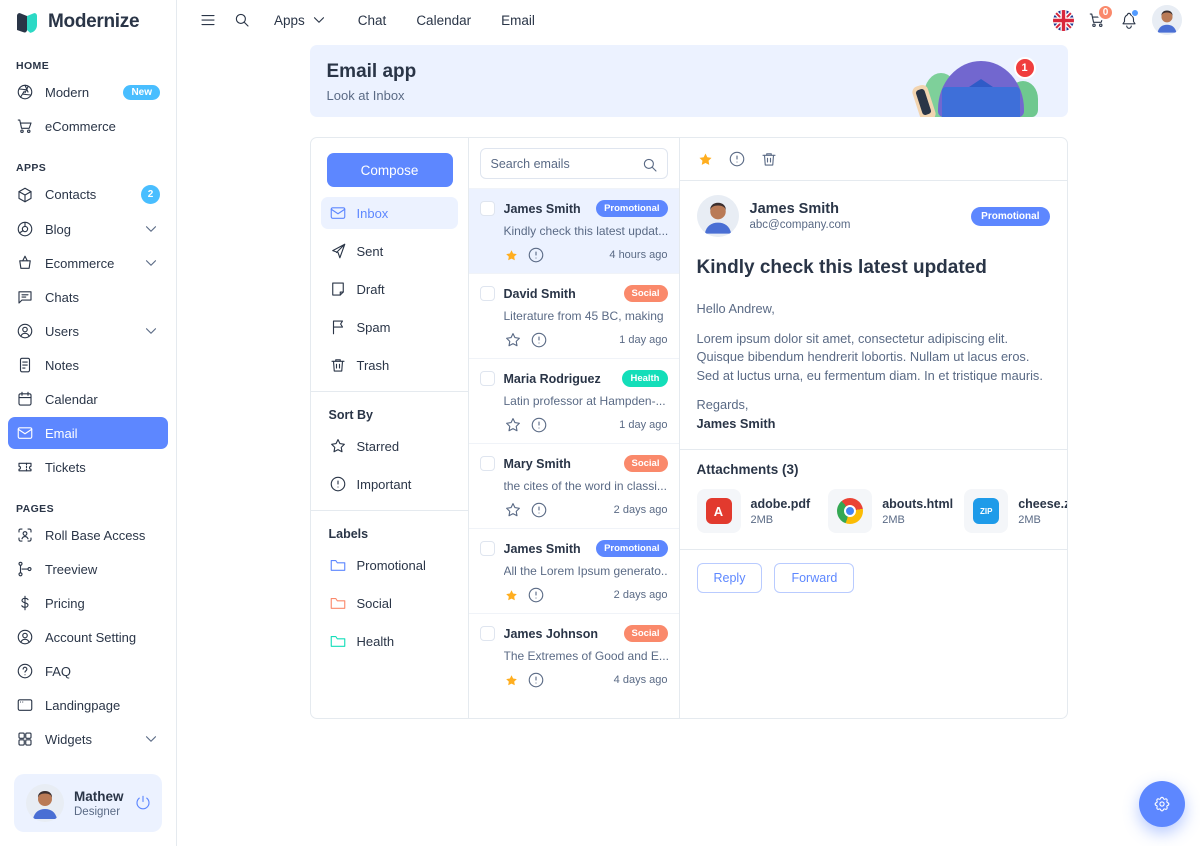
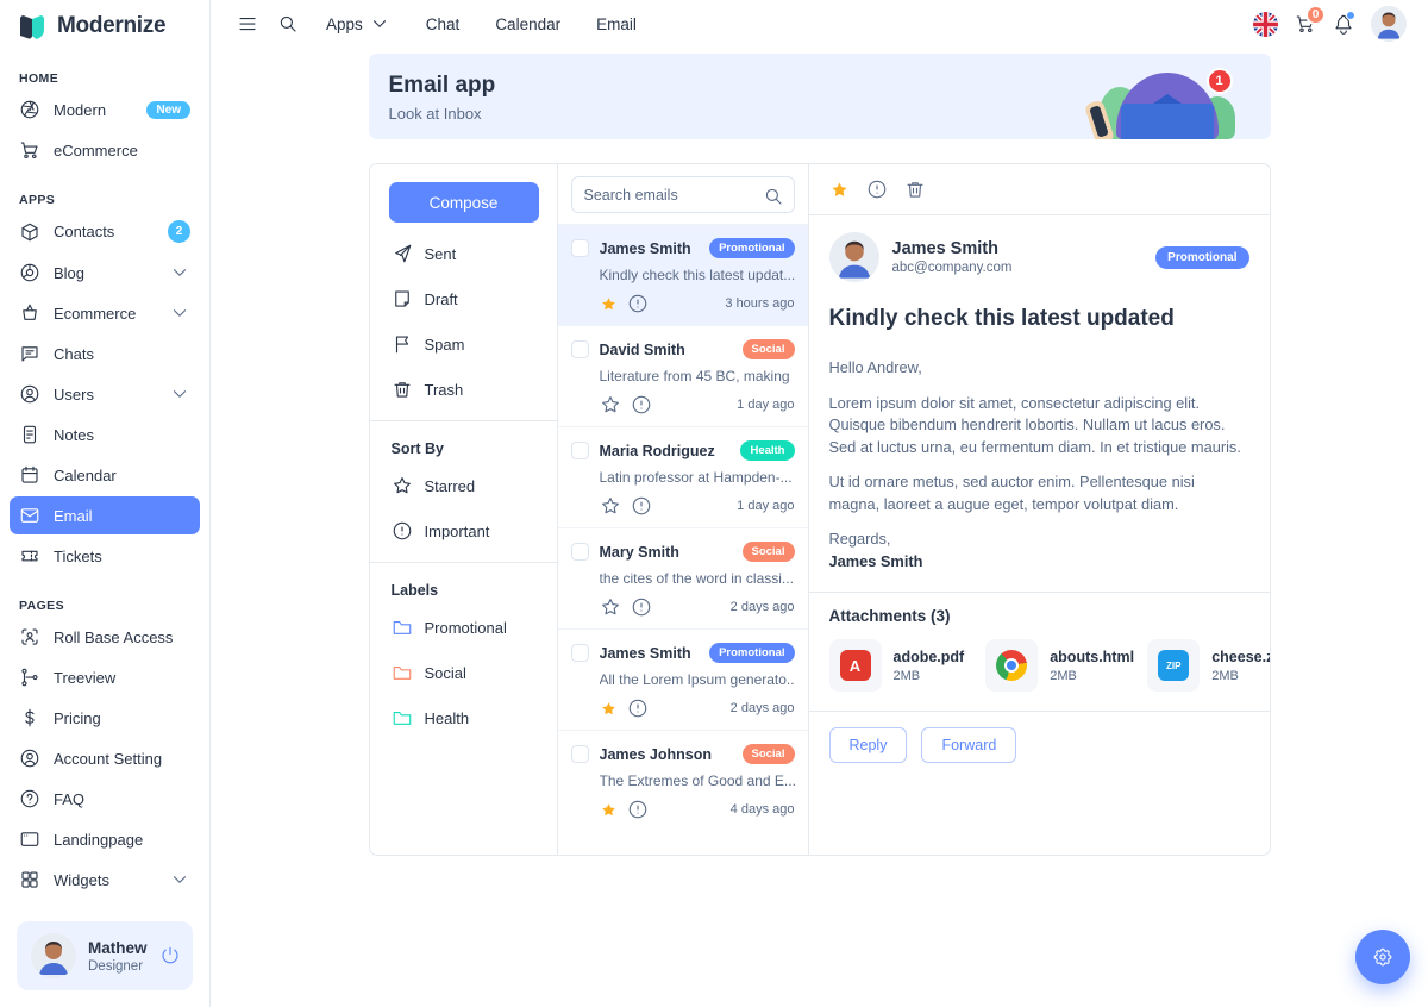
  Modernize
  HOME
  Modern
  New
  eCommerce
  APPS
  Contacts
  2
  Blog
  Ecommerce
  Chats
  Users
  Notes
  Calendar
  Email
  Tickets
  PAGES
  Roll Base Access
  Treeview
  Pricing
  Account Setting
  FAQ
  Landingpage
  Widgets
  Mathew
  Designer
  Apps
  Chat
  Calendar
  Email
  0
  Email app
  Look at Inbox
  1
  Compose
- Inbox
  Sent
  Draft
  Spam
  Trash
  Sort By
  Starred
  Important
  Labels
  Promotional
  Social
  Health
  Search emails
  James Smith
  Promotional
  Kindly check this latest updat...
- 4 hours ago
+ 3 hours ago
  David Smith
  Social
  Literature from 45 BC, making
  1 day ago
  Maria Rodriguez
  Health
  Latin professor at Hampden-...
  1 day ago
  Mary Smith
  Social
  the cites of the word in classi...
  2 days ago
  James Smith
  Promotional
  All the Lorem Ipsum generato..
  2 days ago
  James Johnson
  Social
  The Extremes of Good and E...
  4 days ago
  James Smith
  abc@company.com
  Promotional
  Kindly check this latest updated
  Hello Andrew,
  Lorem ipsum dolor sit amet, consectetur adipiscing elit. Quisque bibendum hendrerit lobortis. Nullam ut lacus eros. Sed at luctus urna, eu fermentum diam. In et tristique mauris.
+ Ut id ornare metus, sed auctor enim. Pellentesque nisi magna, laoreet a augue eget, tempor volutpat diam.
  Regards,
  James Smith
  Attachments (3)
  A
  adobe.pdf
  2MB
  abouts.html
  2MB
  ZIP
  cheese.
  2MB
  Reply
  Forward
